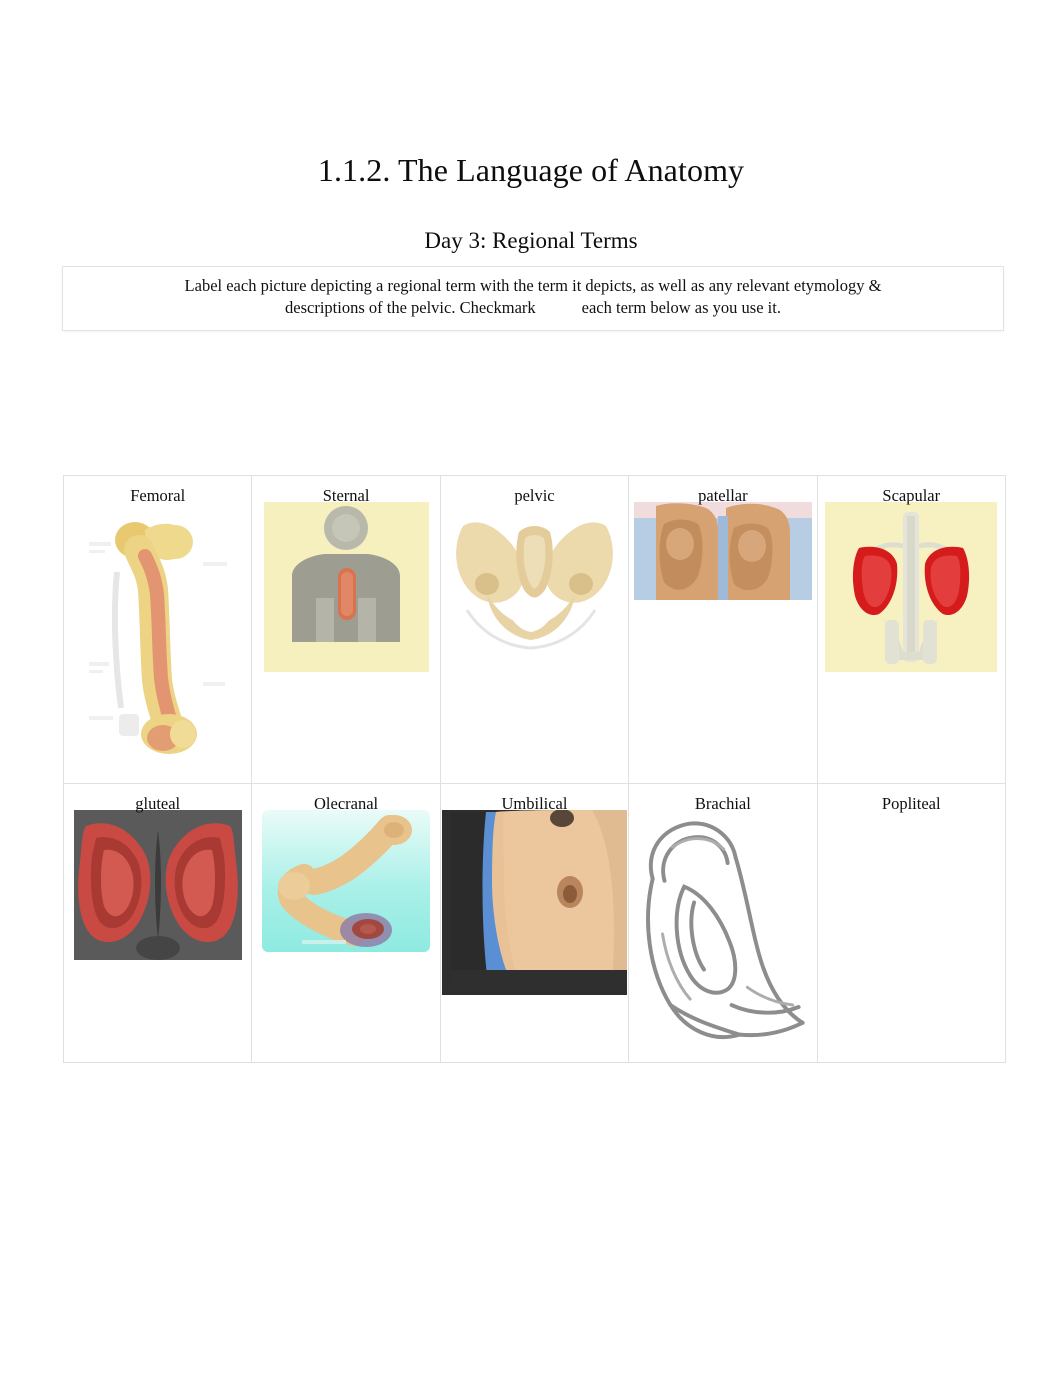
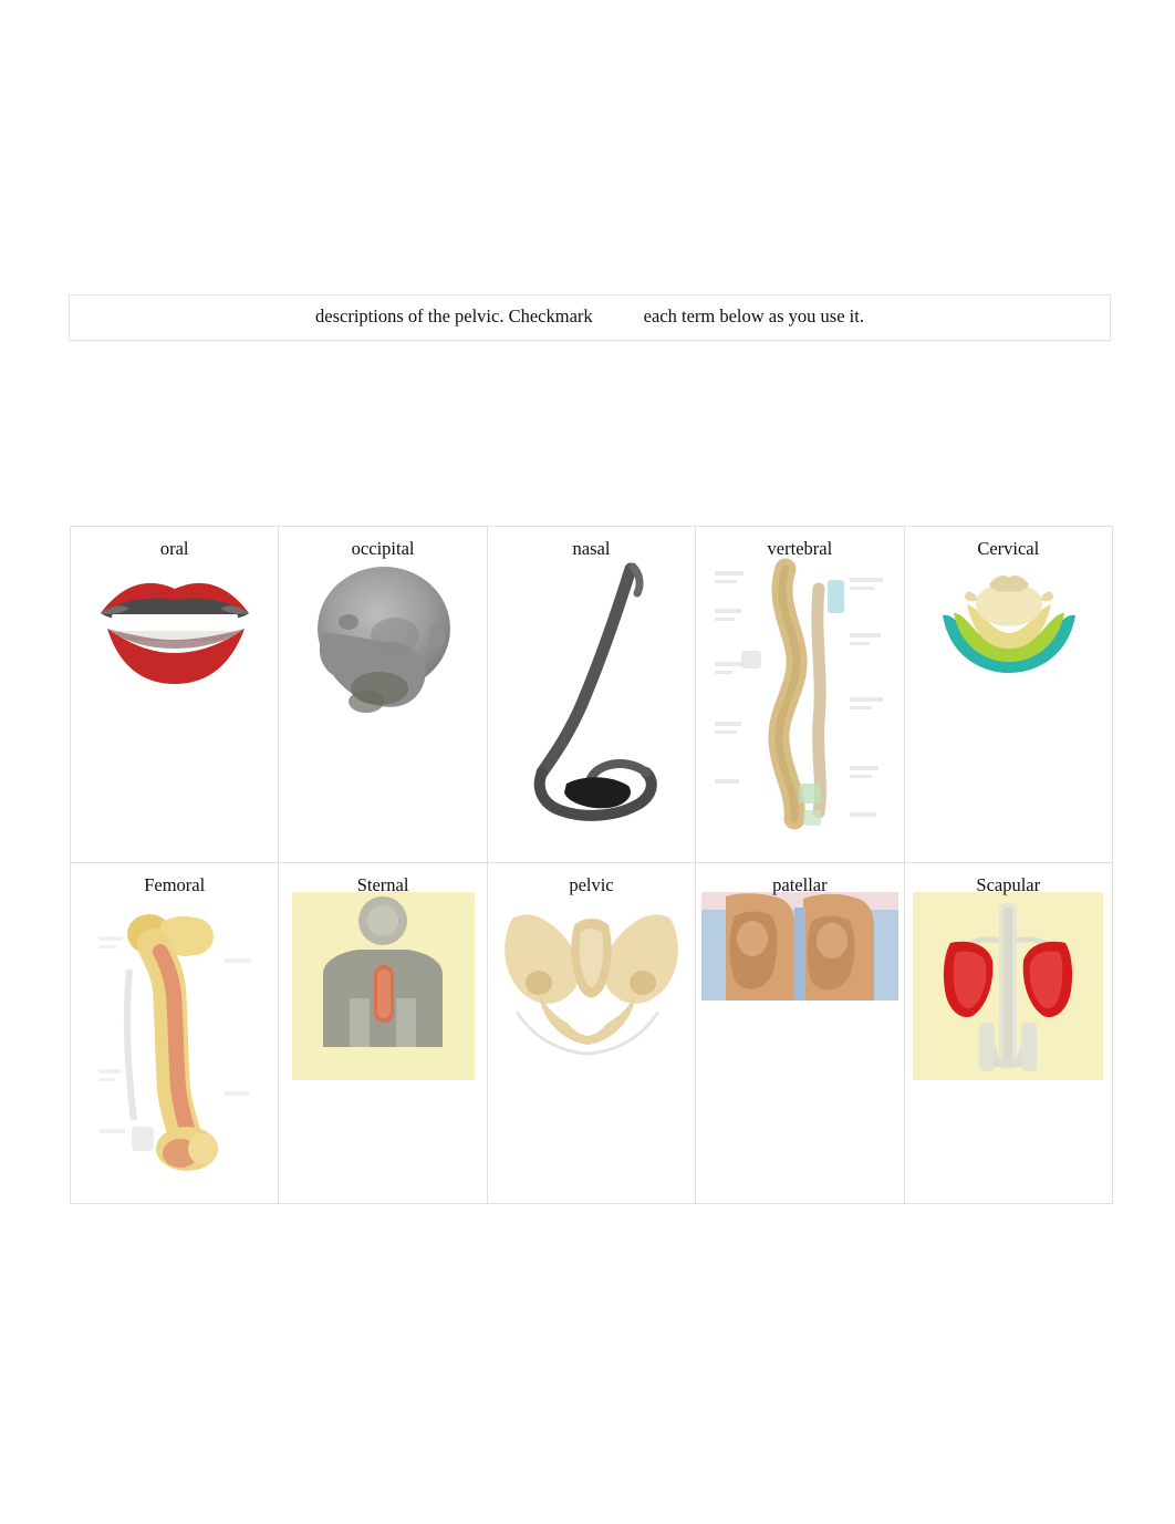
- 1.1.2. The Language of Anatomy
- Day 3: Regional Terms
- Label each picture depicting a regional term with the term it depicts, as well as any relevant etymology &
  descriptions of the pelvic. Checkmark each term below as you use it.
+ oral	occipital	nasal	vertebral	Cervical
  Femoral	Sternal	pelvic	patellar	Scapular
- gluteal	Olecranal	Umbilical	Brachial	Popliteal
